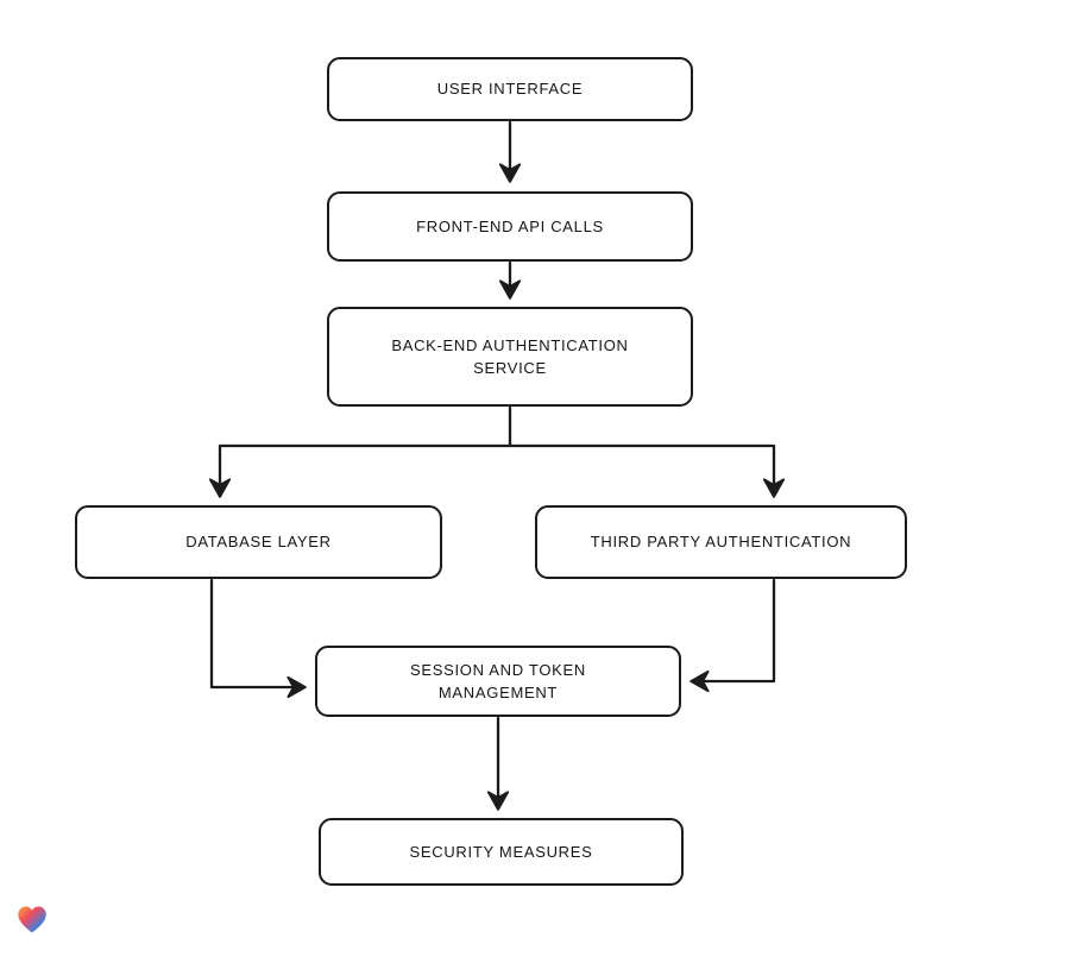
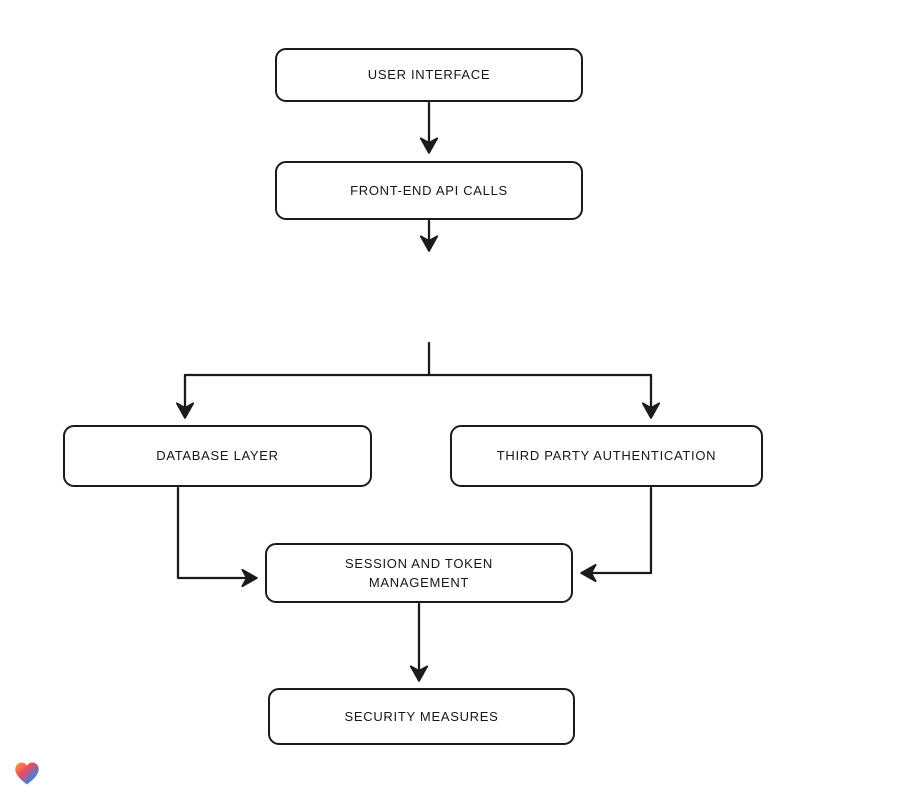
  USER INTERFACE
  FRONT-END API CALLS
- BACK-END AUTHENTICATION
- SERVICE
  DATABASE LAYER
  THIRD PARTY AUTHENTICATION
  SESSION AND TOKEN
  MANAGEMENT
  SECURITY MEASURES
